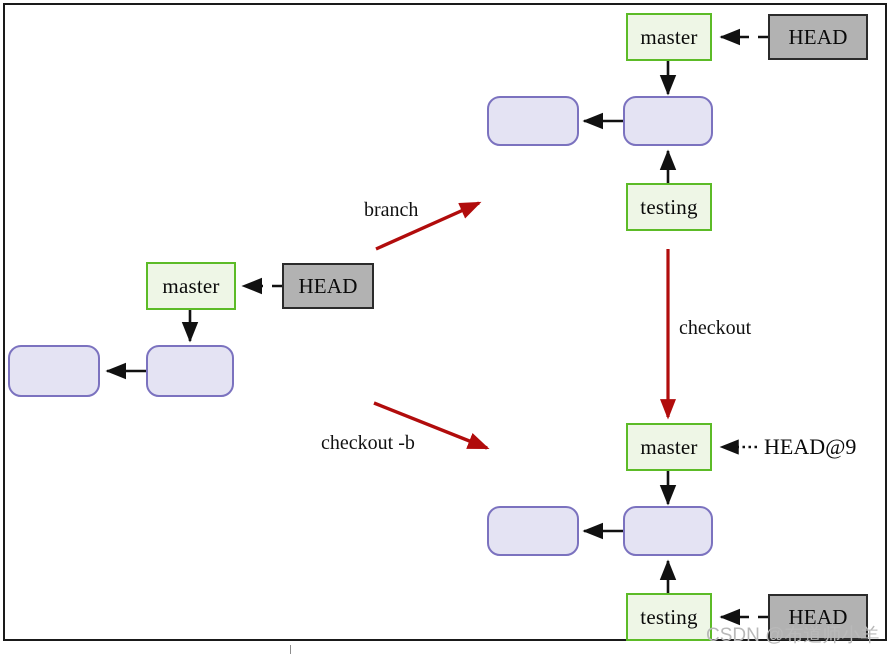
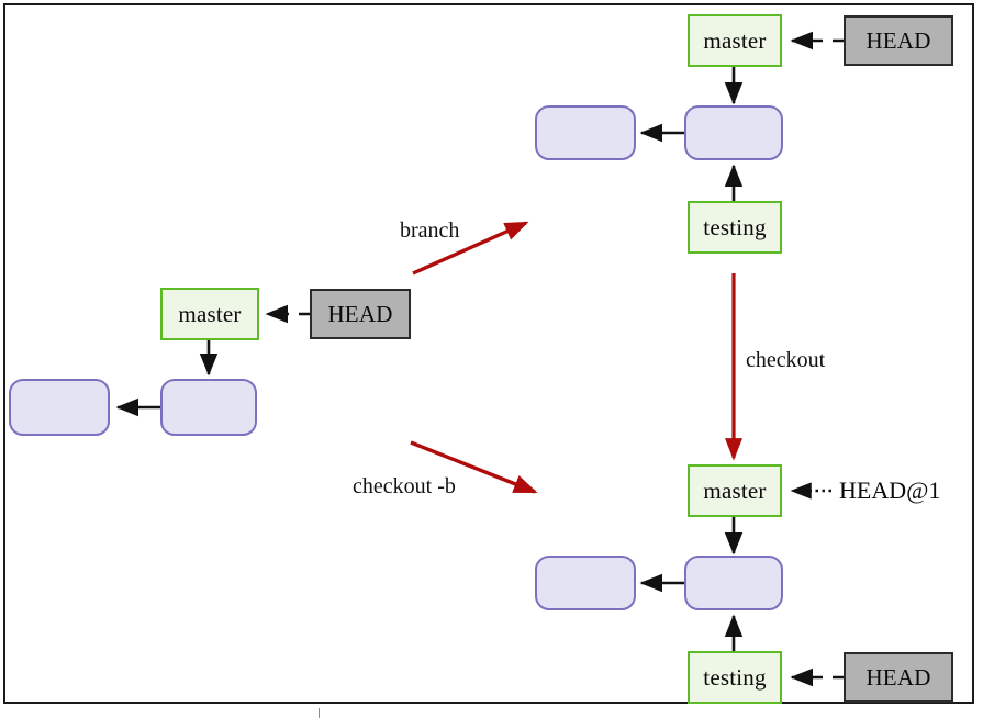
  master
  HEAD
  master
  HEAD
  testing
  master
- HEAD@9
+ HEAD@1
  testing
  HEAD
  branch
  checkout -b
  checkout
- CSDN @布道师小羊
